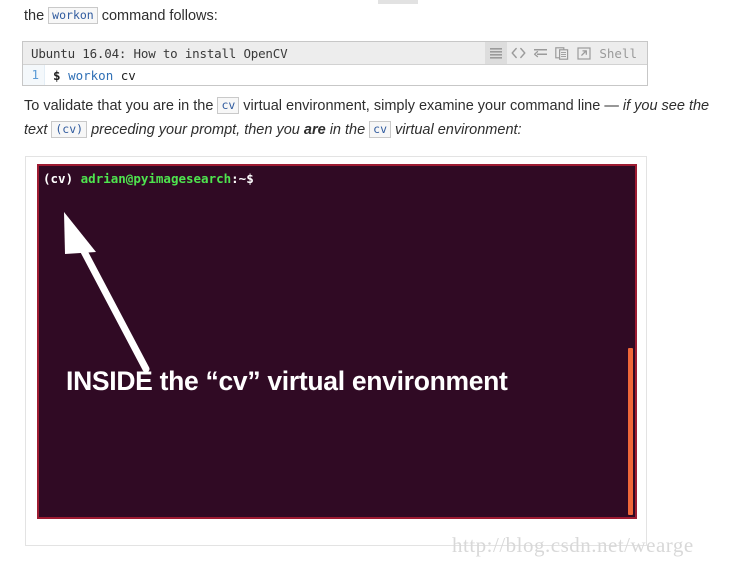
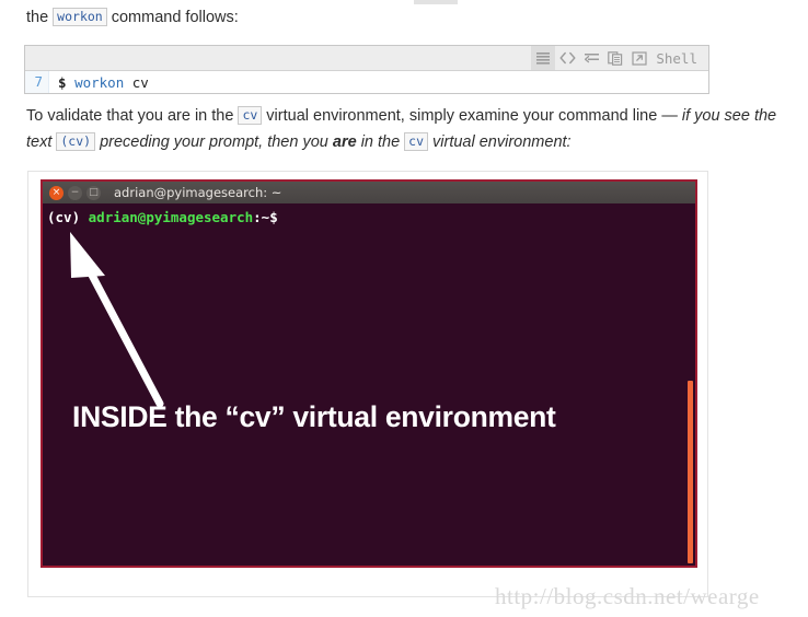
  the workon command follows:
- Ubuntu 16.04: How to install OpenCV
  Shell
- 1
+ 7
  $ workon cv
  To validate that you are in the cv virtual environment, simply examine your command line — if you see the text (cv) preceding your prompt, then you are in the cv virtual environment:
+ ×
+ −
+ □
+ adrian@pyimagesearch: ~
  (cv) adrian@pyimagesearch:~$
  INSIDE the “cv” virtual environment
  http://blog.csdn.net/wearge
